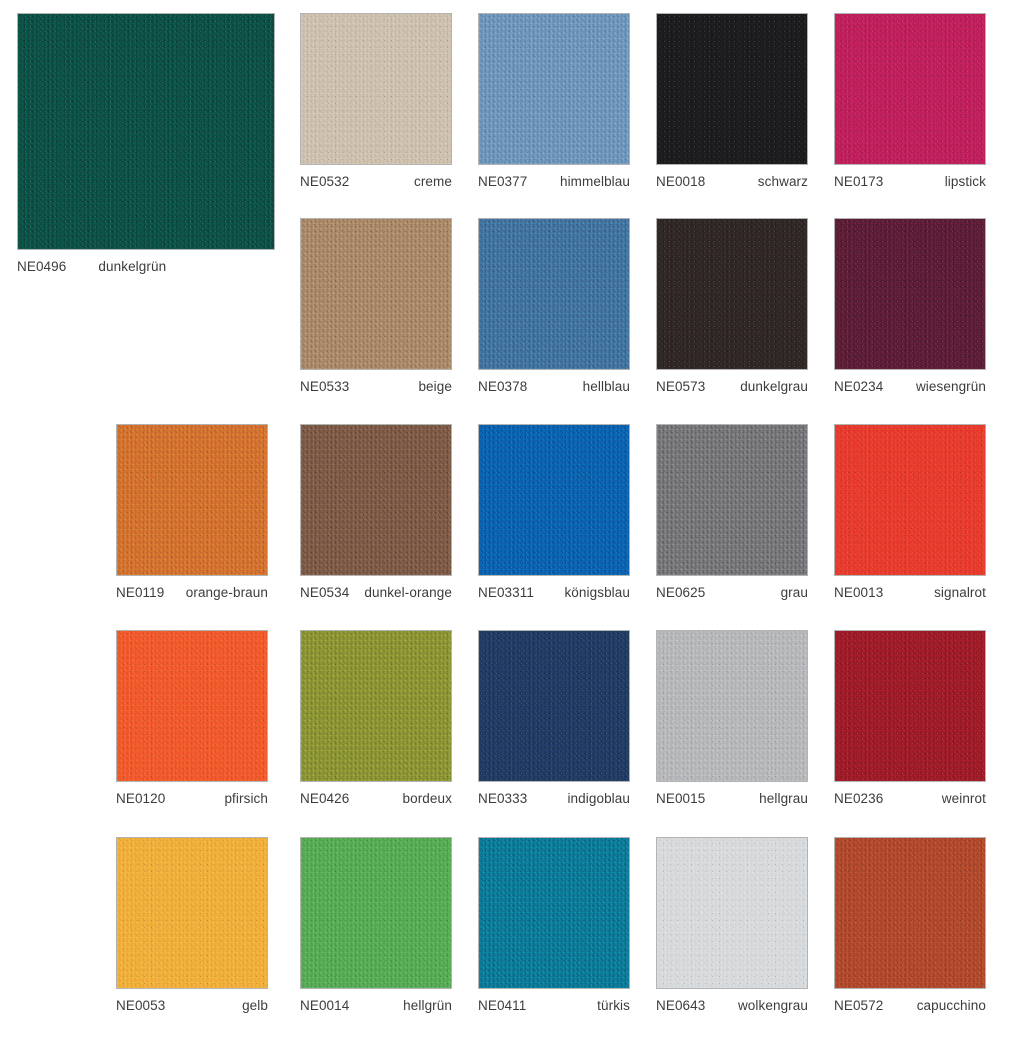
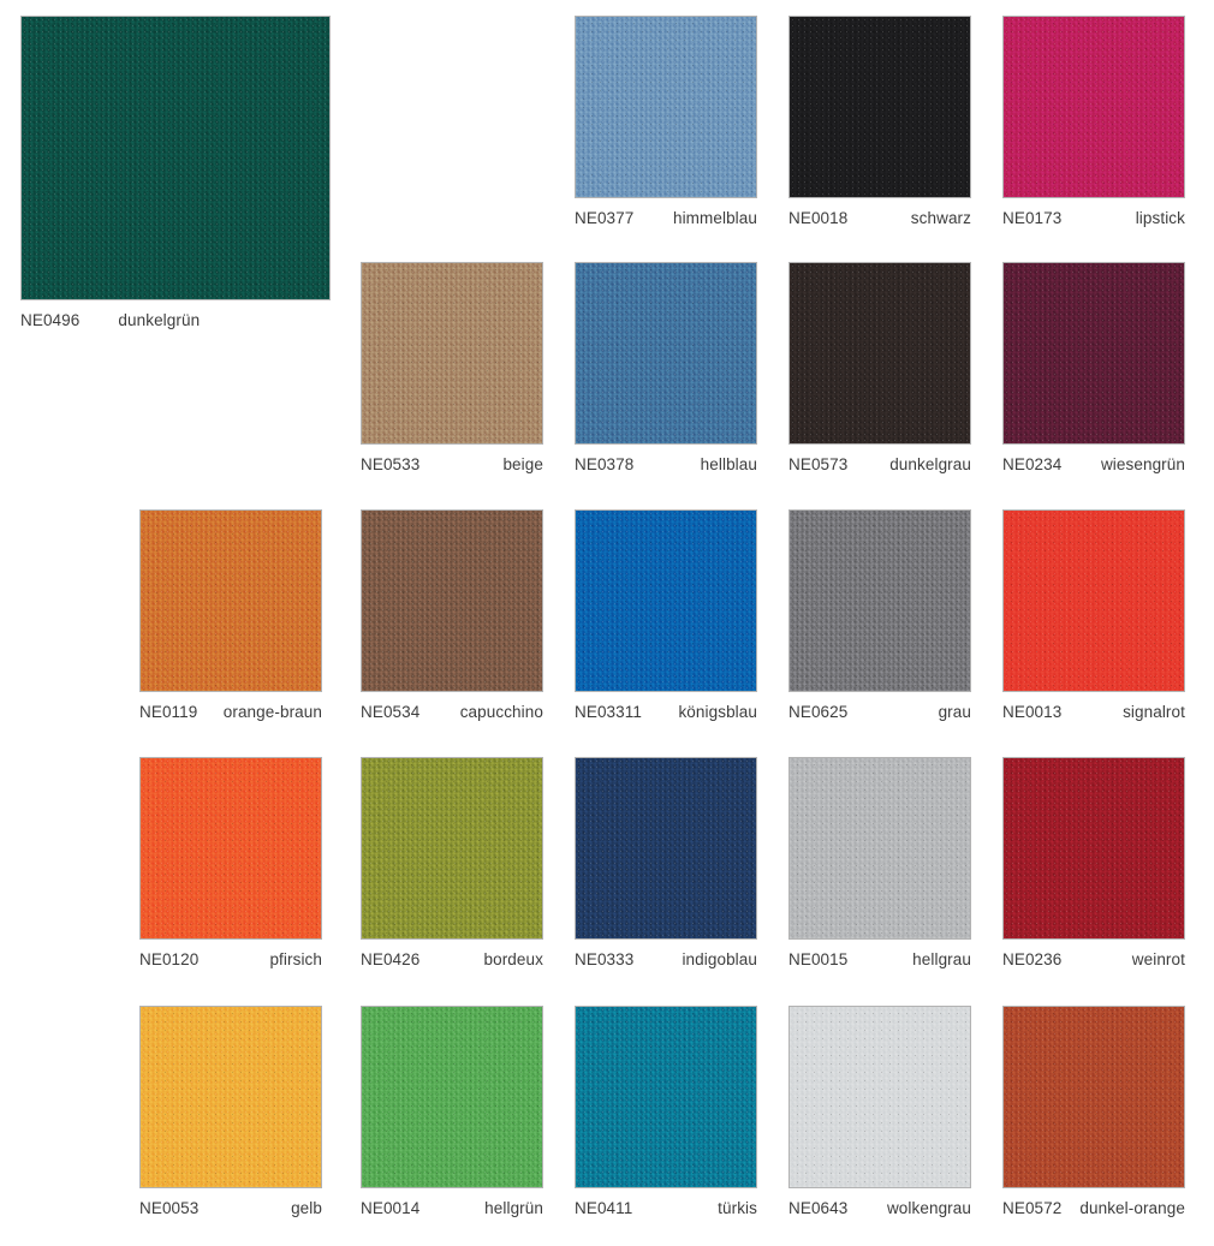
  NE0496
  dunkelgrün
- NE0532
- creme
  NE0377
  himmelblau
  NE0018
  schwarz
  NE0173
  lipstick
  NE0533
  beige
  NE0378
  hellblau
  NE0573
  dunkelgrau
  NE0234
  wiesengrün
  NE0119
  orange-braun
  NE0534
- dunkel-orange
+ capucchino
  NE03311
  königsblau
  NE0625
  grau
  NE0013
  signalrot
  NE0120
  pfirsich
  NE0426
  bordeux
  NE0333
  indigoblau
  NE0015
  hellgrau
  NE0236
  weinrot
  NE0053
  gelb
  NE0014
  hellgrün
  NE0411
  türkis
  NE0643
  wolkengrau
  NE0572
- capucchino
+ dunkel-orange
